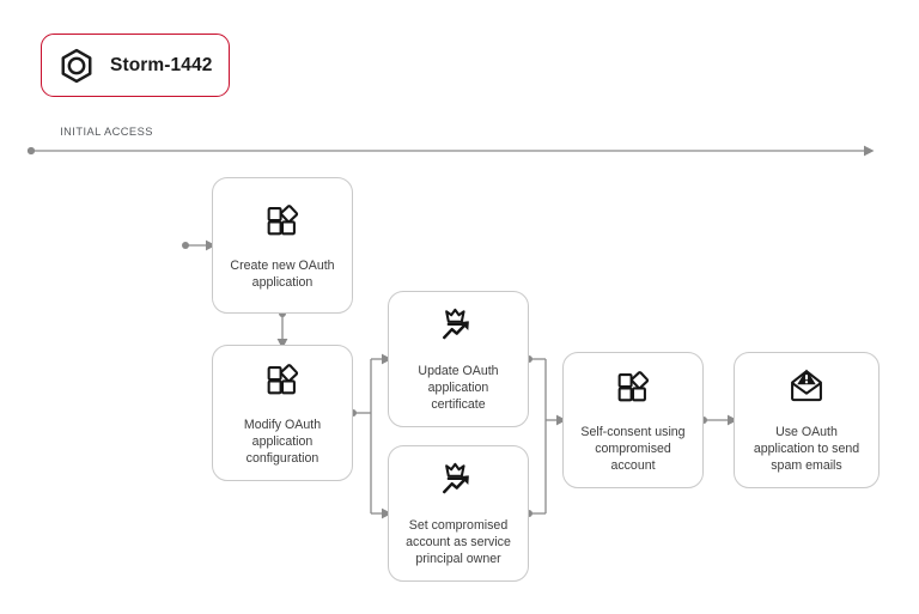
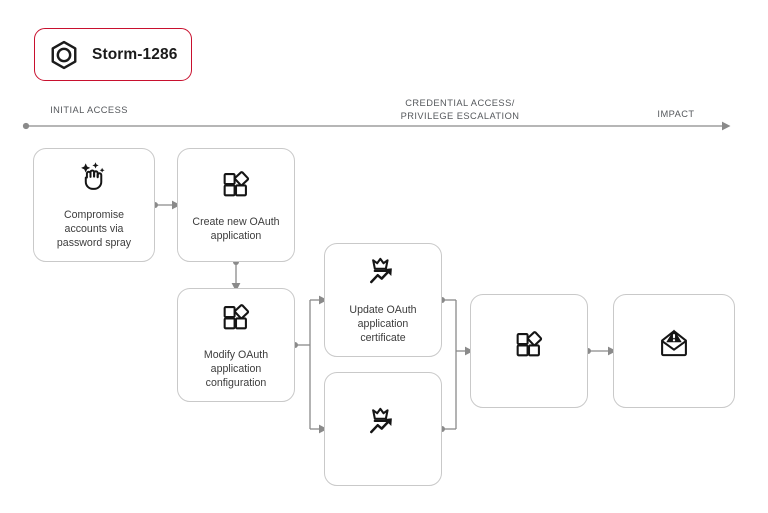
- Storm-1442
+ Storm-1286
  INITIAL ACCESS
+ CREDENTIAL ACCESS/
+ PRIVILEGE ESCALATION
+ IMPACT
+ Compromise
+ accounts via
+ password spray
  Create new OAuth
  application
  Modify OAuth
  application
  configuration
  Update OAuth
  application
  certificate
- Set compromised
- account as service
- principal owner
- Self-consent using
- compromised
- account
- Use OAuth
- application to send
- spam emails
